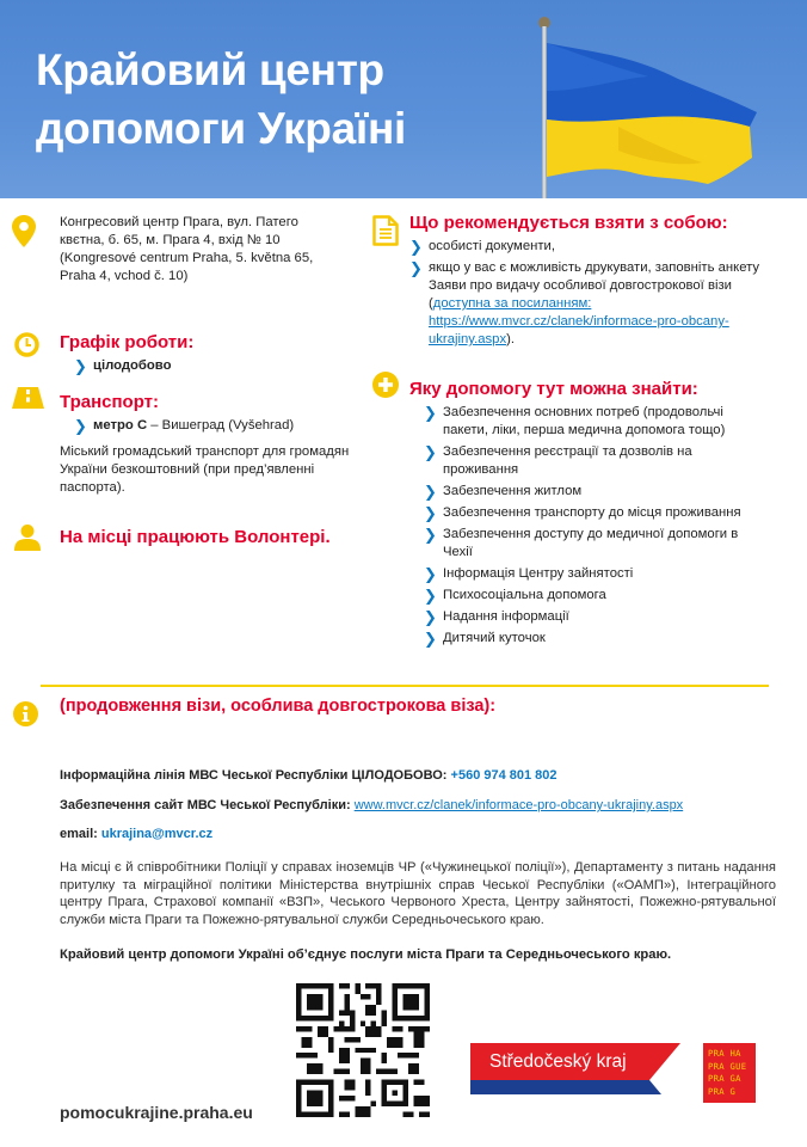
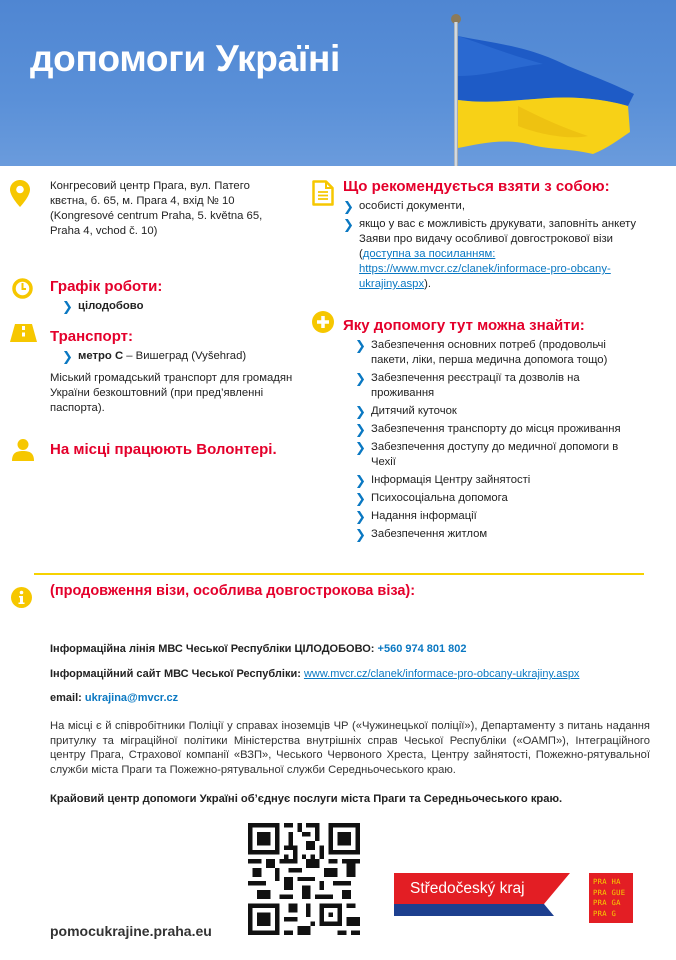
- Крайовий центр
  допомоги Україні
  Конгресовий центр Прага, вул. Патего квєтна, б. 65, м. Прага 4, вхід № 10 (Kongresové centrum Praha, 5. května 65, Praha 4, vchod č. 10)
  Графік роботи:
  ❯
  цілодобово
  Транспорт:
  ❯
  метро C – Вишеград (Vyšehrad)
  Міський громадський транспорт для громадян України безкоштовний (при пред’явленні паспорта).
  На місці працюють Волонтері.
  Що рекомендується взяти з собою:
  ❯
  особисті документи,
  ❯
  якщо у вас є можливість друкувати, заповніть анкету Заяви про видачу особливої довгострокової візи (доступна за посиланням: https://www.mvcr.cz/clanek/informace-pro-obcany-ukrajiny.aspx).
  Яку допомогу тут можна знайти:
  ❯
  Забезпечення основних потреб (продовольчі пакети, ліки, перша медична допомога тощо)
  ❯
  Забезпечення реєстрації та дозволів на проживання
  ❯
- Забезпечення житлом
+ Дитячий куточок
  ❯
  Забезпечення транспорту до місця проживання
  ❯
  Забезпечення доступу до медичної допомоги в Чехії
  ❯
  Інформація Центру зайнятості
  ❯
  Психосоціальна допомога
  ❯
  Надання інформації
  ❯
- Дитячий куточок
+ Забезпечення житлом
  (продовження візи, особлива довгострокова віза):
  Інформаційна лінія МВС Чеської Республіки ЦІЛОДОБОВО: +560 974 801 802
- Забезпечення сайт МВС Чеської Республіки: www.mvcr.cz/clanek/informace-pro-obcany-ukrajiny.aspx
+ Інформаційний сайт МВС Чеської Республіки: www.mvcr.cz/clanek/informace-pro-obcany-ukrajiny.aspx
  email: ukrajina@mvcr.cz
  На місці є й співробітники Поліції у справах іноземців ЧР («Чужинецької поліції»), Департаменту з питань надання притулку та міграційної політики Міністерства внутрішніх справ Чеської Республіки («ОАМП»), Інтеграційного центру Прага, Страхової компанії «ВЗП», Чеського Червоного Хреста, Центру зайнятості, Пожежно-рятувальної служби міста Праги та Пожежно-рятувальної служби Середньочеського краю.
  Крайовий центр допомоги Україні об’єднує послуги міста Праги та Середньочеського краю.
  pomocukrajine.praha.eu
  Středočeský kraj
  PRA HA
  PRA GUE
  PRA GA
  PRA G
